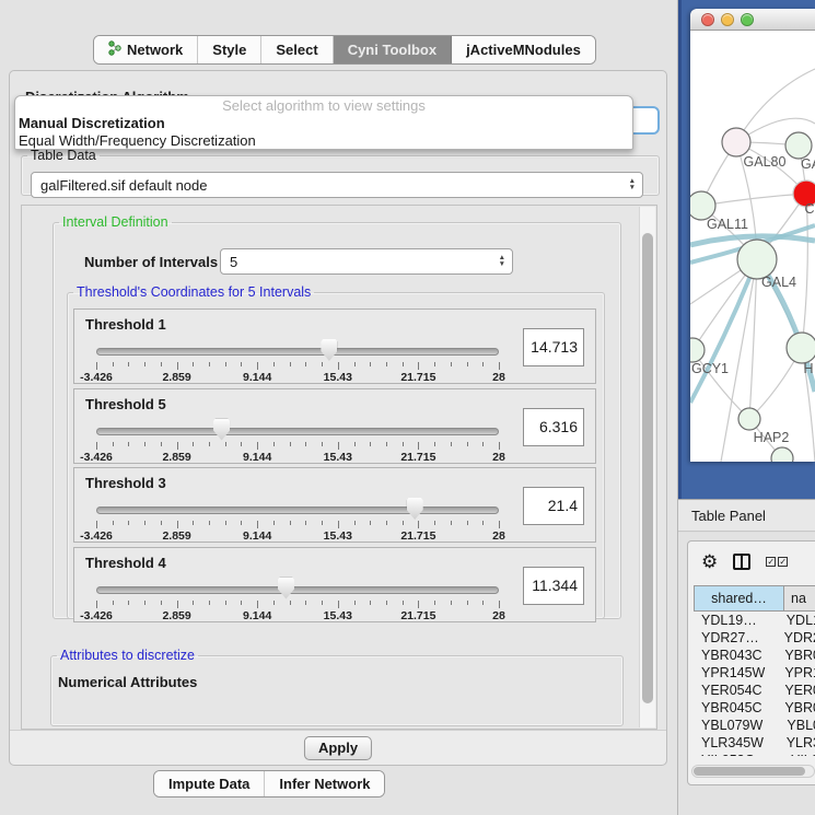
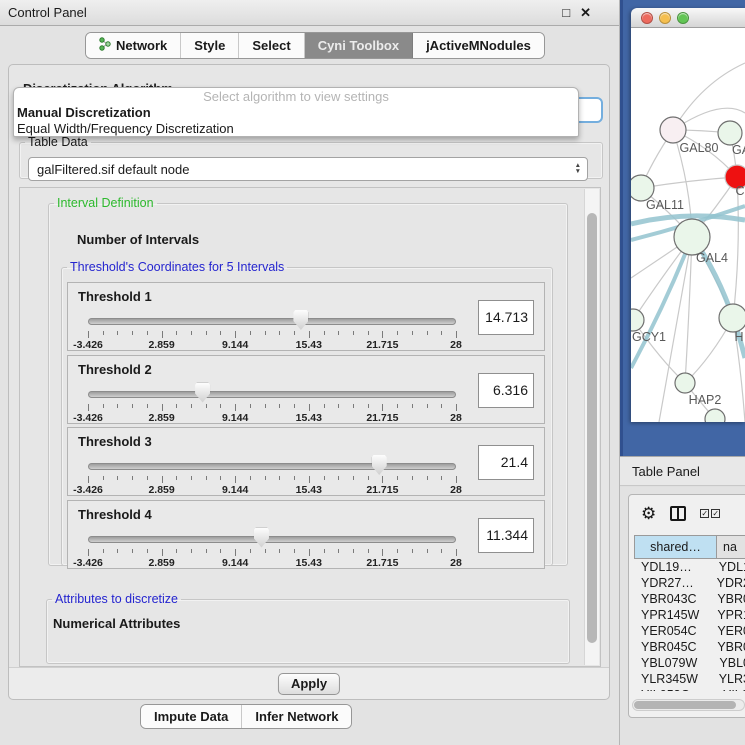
+ Control Panel
+ □
+ ✕
  Network
  Style
  Select
  Cyni Toolbox
  jActiveMNodules
  Select algorithm to view settings
  Manual Discretization
  Equal Width/Frequency Discretization
  Table Data
  galFiltered.sif default node
  Interval Definition
  Number of Intervals
- 5
  Threshold's Coordinates for 5 Intervals
  Threshold 1
  -3.426
  2.859
  9.144
  15.43
  21.715
  28
  14.713
- Threshold 5
+ Threshold 2
  -3.426
  2.859
  9.144
  15.43
  21.715
  28
  6.316
  Threshold 3
  -3.426
  2.859
  9.144
  15.43
  21.715
  28
  21.4
  Threshold 4
  -3.426
  2.859
  9.144
  15.43
  21.715
  28
  11.344
  Attributes to discretize
  Numerical Attributes
  Apply
  Impute Data
  Infer Network
  GAL80
  C
  GAL11
  GAL4
  GCY1
  H
  HAP2
  Table Panel
  ⚙
  ✓
  ✓
  shared…
  na
  YDL19…
  YDL
  YDR27…
  YDR
  YBR043C
  YBR
  YPR145W
  YPR
  YER054C
  YER
  YBR045C
  YBR
  YBL079W
  YBL
  YLR345W
  YLR
